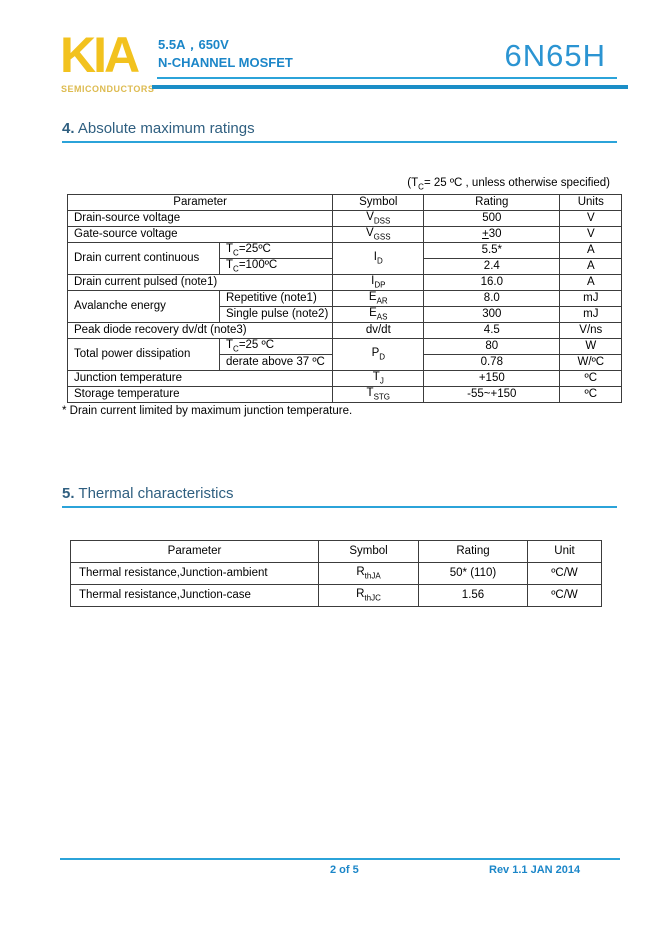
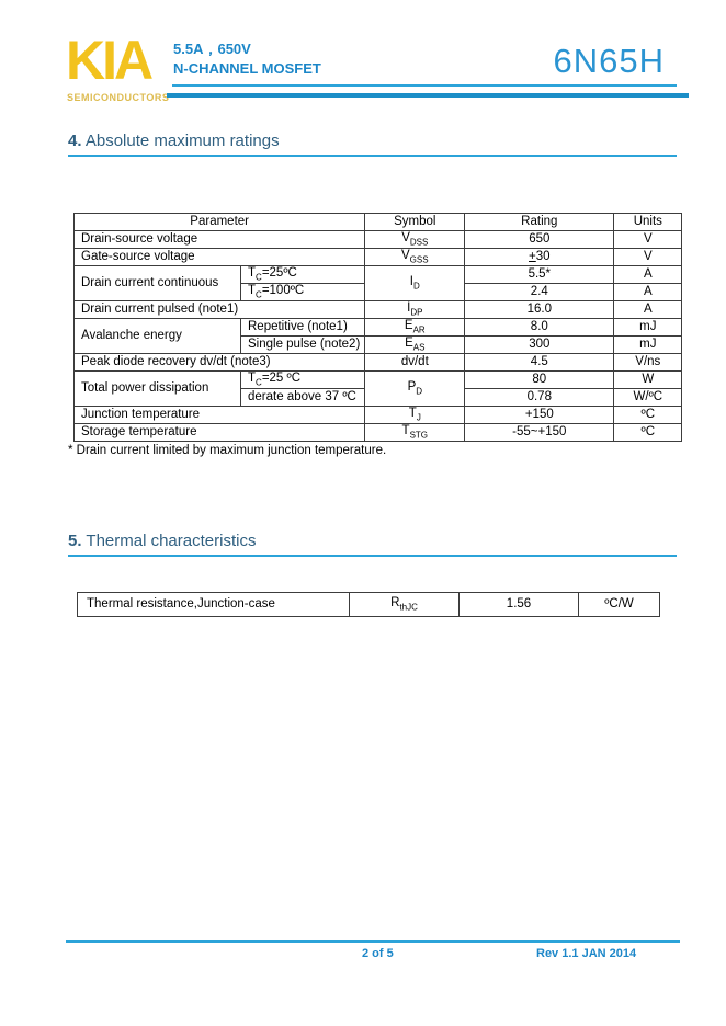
  KIA
  SEMICONDUCTORS
  5.5A，650V
  N-CHANNEL MOSFET
  6N65H
  4. Absolute maximum ratings
- (TC= 25 ºC , unless otherwise specified)
  Parameter	Symbol	Rating	Units
- Drain-source voltage	VDSS	500	V
+ Drain-source voltage	VDSS	650	V
  Gate-source voltage	VGSS	+30	V
  Drain current continuous	TC=25ºC	ID	5.5*	A
  TC=100ºC	2.4	A
  Drain current pulsed (note1)	IDP	16.0	A
  Avalanche energy	Repetitive (note1)	EAR	8.0	mJ
  Single pulse (note2)	EAS	300	mJ
  Peak diode recovery dv/dt (note3)	dv/dt	4.5	V/ns
  Total power dissipation	TC=25 ºC	PD	80	W
  derate above 37 ºC	0.78	W/ºC
  Junction temperature	TJ	+150	ºC
  Storage temperature	TSTG	-55~+150	ºC
  * Drain current limited by maximum junction temperature.
  5. Thermal characteristics
- Parameter	Symbol	Rating	Unit
- Thermal resistance,Junction-ambient	RthJA	50* (110)	ºC/W
  Thermal resistance,Junction-case	RthJC	1.56	ºC/W
  2 of 5
  Rev 1.1 JAN 2014
